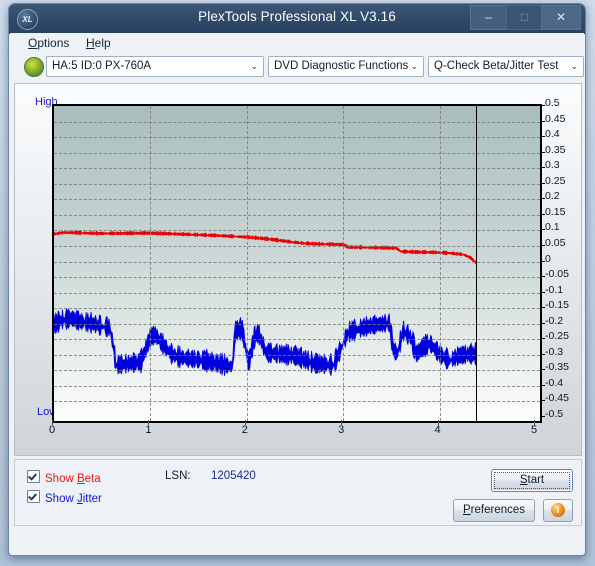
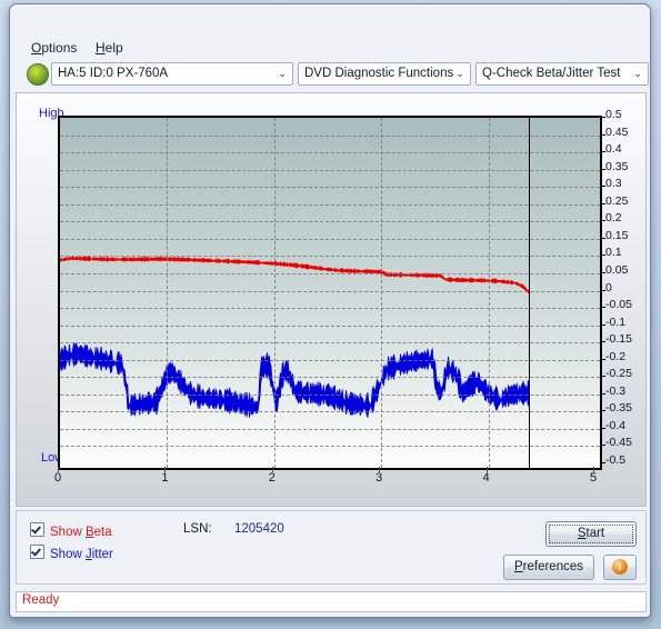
- XL
- PlexTools Professional XL V3.16
- –
- □
- ✕
  Options
  Help
  HA:5 ID:0 PX-760A
  ⌄
  DVD Diagnostic Functions
  ⌄
  Q-Check Beta/Jitter Test
  ⌄
  High
  0.5
  0.45
  0.4
  0.35
  0.3
  0.25
  0.2
  0.15
  0.1
  0.05
  0
  -0.05
  -0.1
  -0.15
  -0.2
  -0.25
  -0.3
  -0.35
  -0.4
  -0.45
  -0.5
  0
  1
  2
  3
  4
  5
  Show Beta
  Show Jitter
  LSN:
  1205420
  Start
  Preferences
  i
+ Ready
